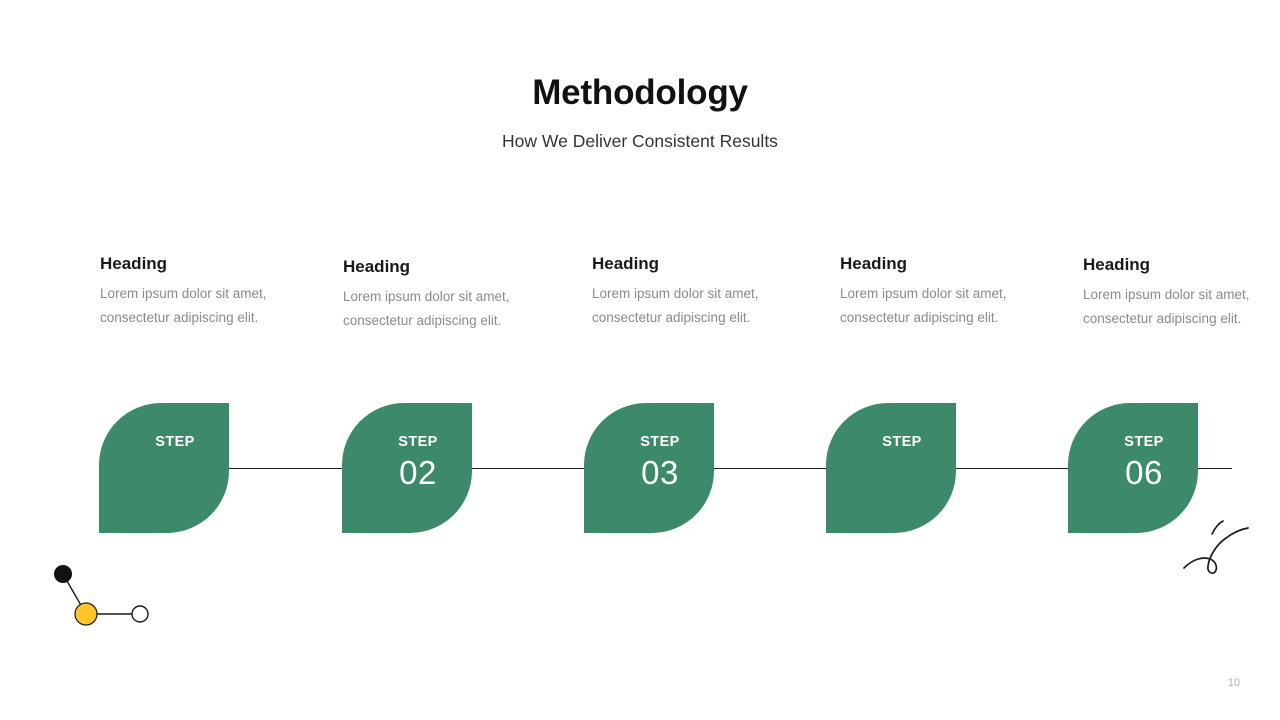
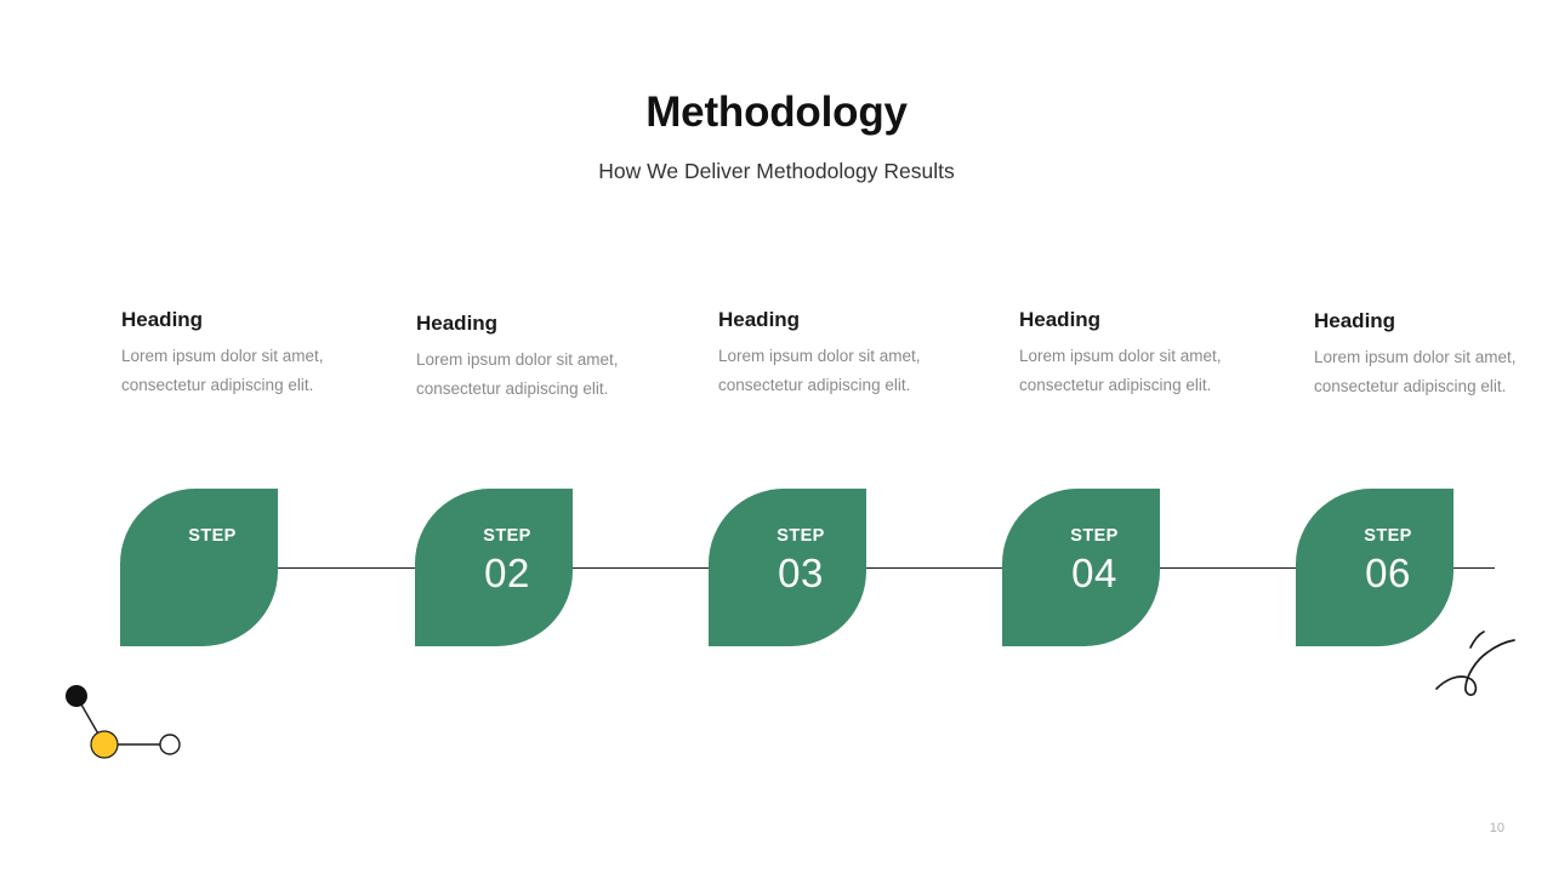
  Methodology
- How We Deliver Consistent Results
+ How We Deliver Methodology Results
  Heading
  Lorem ipsum dolor sit amet, consectetur adipiscing elit.
  Heading
  Lorem ipsum dolor sit amet, consectetur adipiscing elit.
  Heading
  Lorem ipsum dolor sit amet, consectetur adipiscing elit.
  Heading
  Lorem ipsum dolor sit amet, consectetur adipiscing elit.
  Heading
  Lorem ipsum dolor sit amet, consectetur adipiscing elit.
  STEP
  STEP
  02
  STEP
  03
  STEP
+ 04
  STEP
  06
  10
